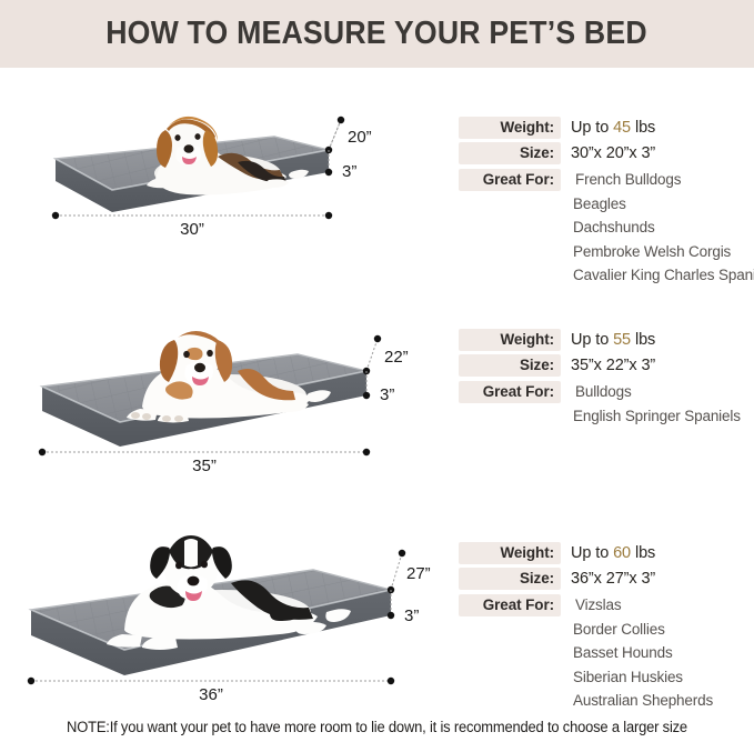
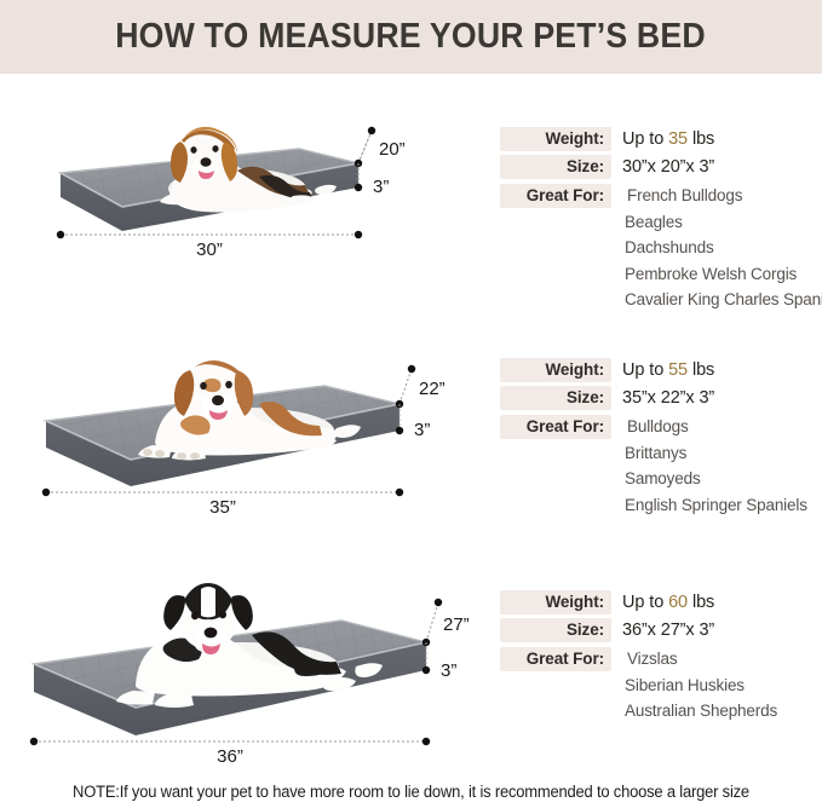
  HOW TO MEASURE YOUR PET’S BED
  30”
  20”
  3”
  Weight:
- Up to 45 lbs
+ Up to 35 lbs
  Size:
  30”x 20”x 3”
  Great For:
  French Bulldogs
  Beagles
  Dachshunds
  Pembroke Welsh Corgis
  Cavalier King Charles Span
  35”
  22”
  3”
  Weight:
  Up to 55 lbs
  Size:
  35”x 22”x 3”
  Great For:
  Bulldogs
+ Brittanys
+ Samoyeds
  English Springer Spaniels
  36”
  27”
  3”
  Weight:
  Up to 60 lbs
  Size:
  36”x 27”x 3”
  Great For:
  Vizslas
- Border Collies
- Basset Hounds
  Siberian Huskies
  Australian Shepherds
  NOTE:If you want your pet to have more room to lie down, it is recommended to choose a larger size
